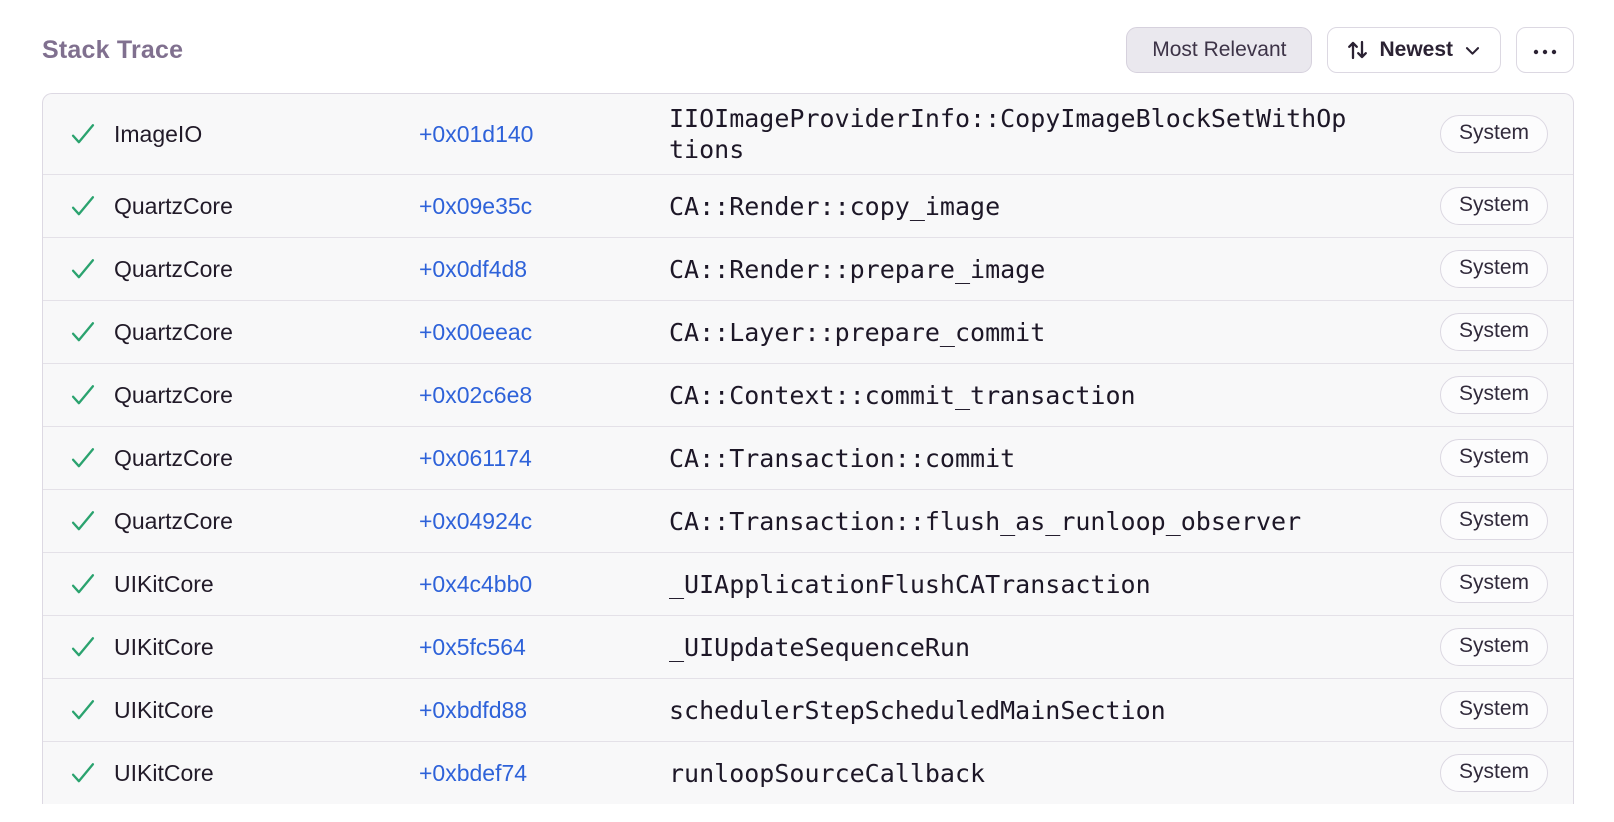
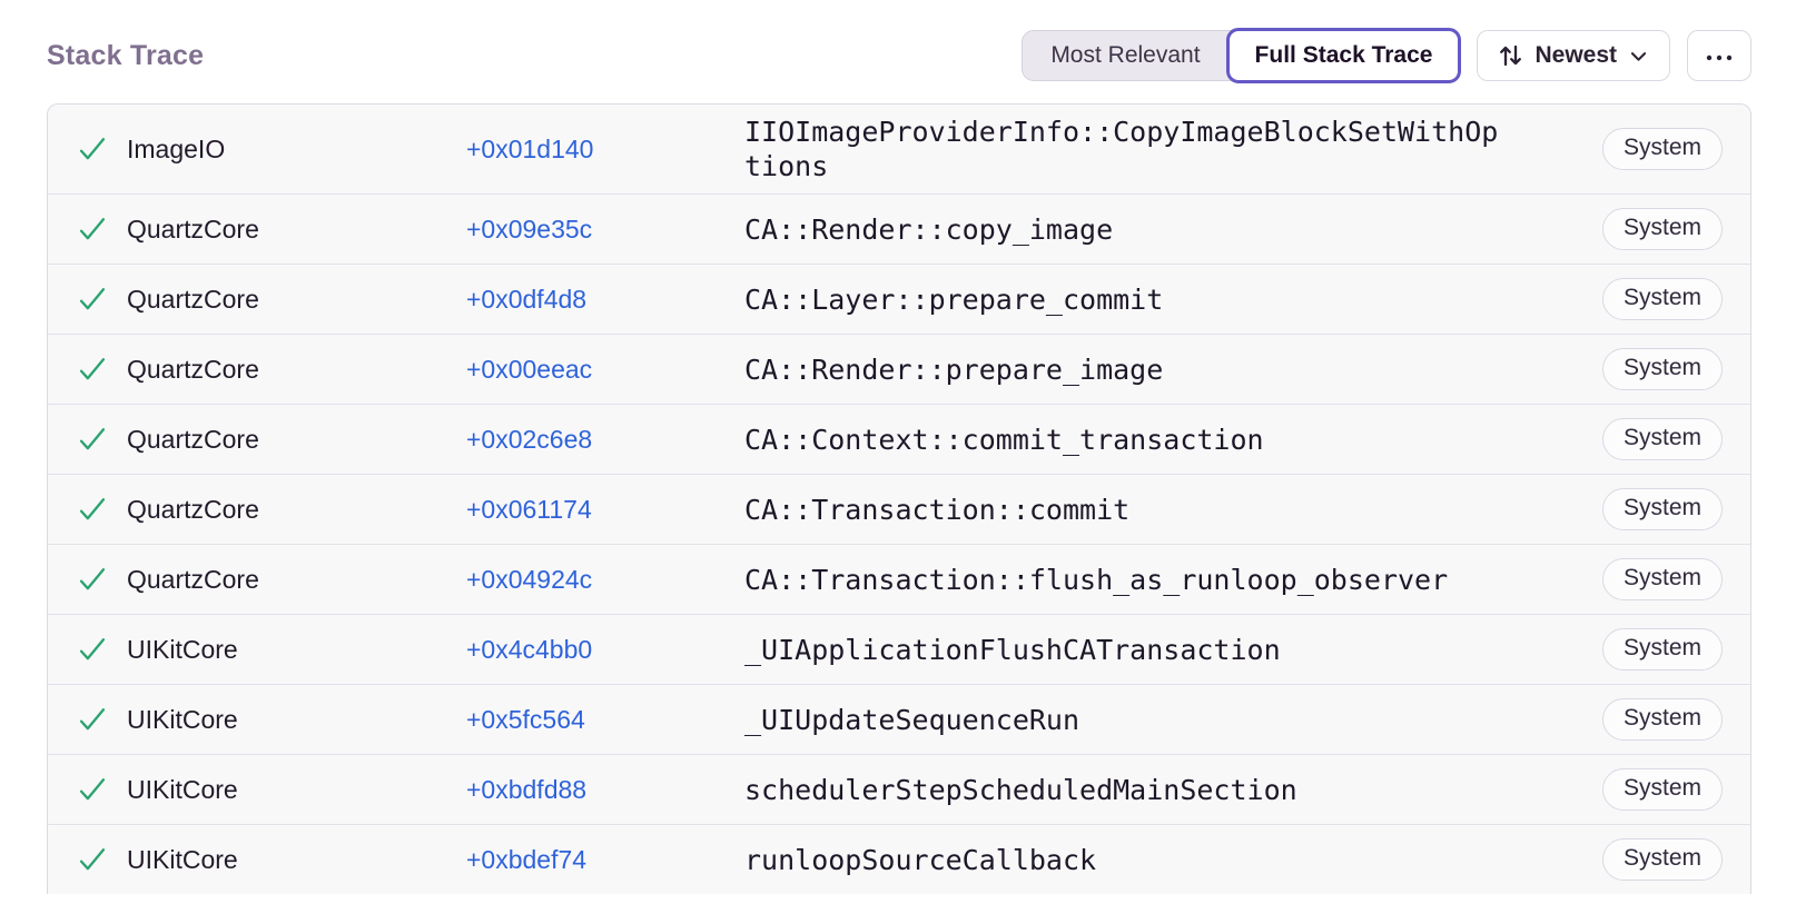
  Stack Trace
  Most Relevant
+ Full Stack Trace
  Newest
  ImageIO
  +0x01d140
  IIOImageProviderInfo::CopyImageBlockSetWithOptions
  System
  QuartzCore
  +0x09e35c
  CA::Render::copy_image
  System
  QuartzCore
  +0x0df4d8
- CA::Render::prepare_image
+ CA::Layer::prepare_commit
  System
  QuartzCore
  +0x00eeac
- CA::Layer::prepare_commit
+ CA::Render::prepare_image
  System
  QuartzCore
  +0x02c6e8
  CA::Context::commit_transaction
  System
  QuartzCore
  +0x061174
  CA::Transaction::commit
  System
  QuartzCore
  +0x04924c
  CA::Transaction::flush_as_runloop_observer
  System
  UIKitCore
  +0x4c4bb0
  _UIApplicationFlushCATransaction
  System
  UIKitCore
  +0x5fc564
  _UIUpdateSequenceRun
  System
  UIKitCore
  +0xbdfd88
  schedulerStepScheduledMainSection
  System
  UIKitCore
  +0xbdef74
  runloopSourceCallback
  System
